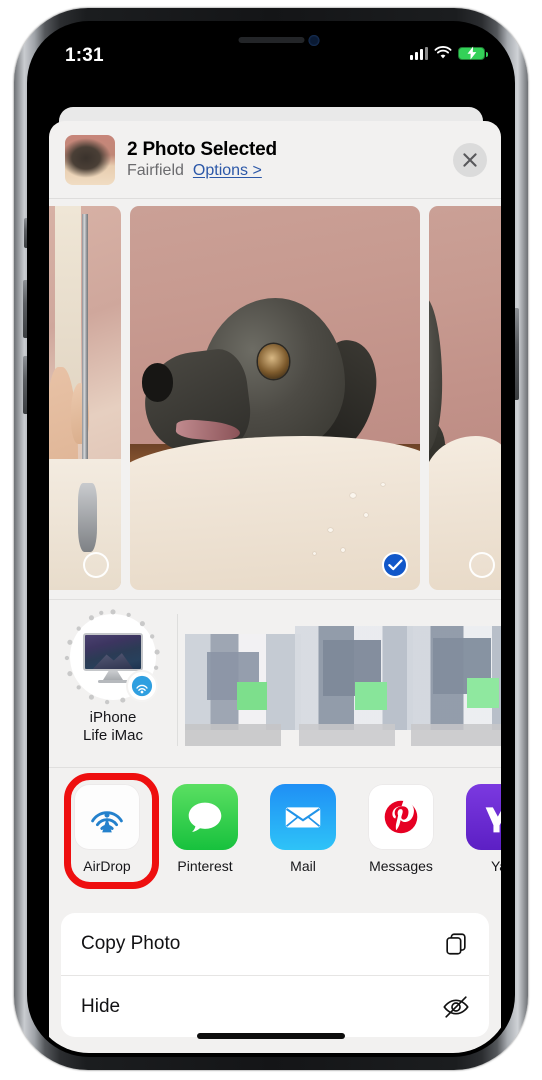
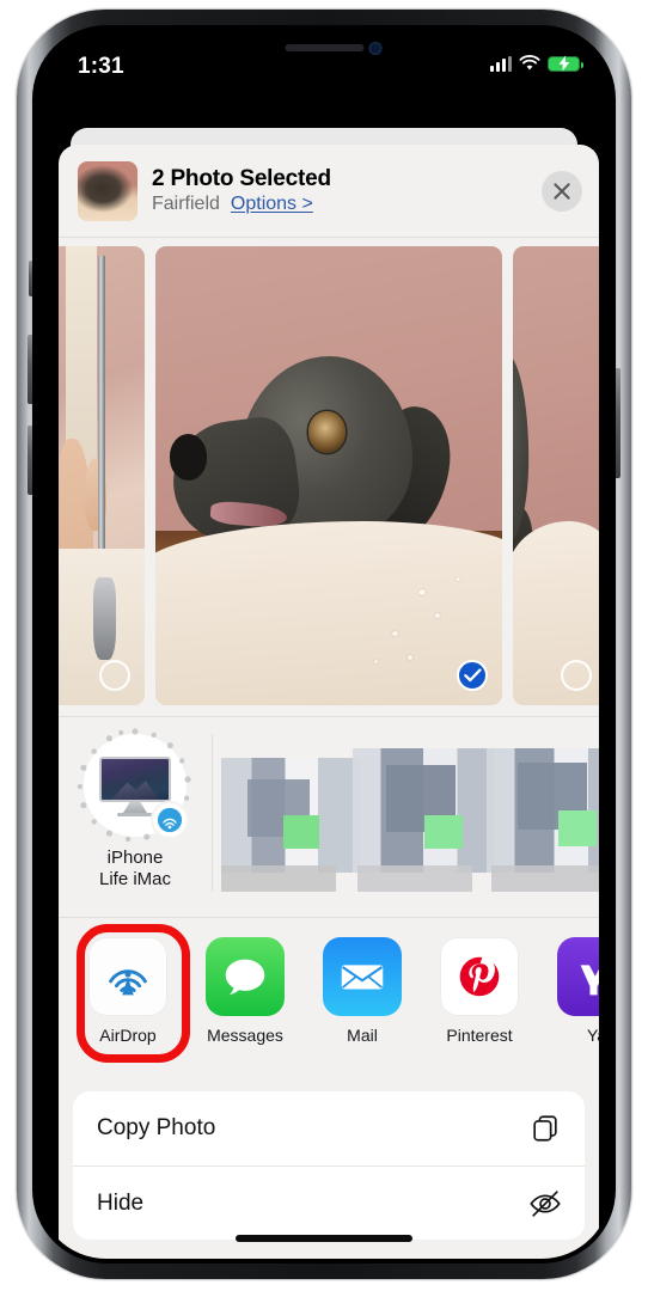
  1:31
  2 Photo Selected
  Fairfield
  Options >
  iPhone
  Life iMac
  AirDrop
- Pinterest
+ Messages
  Mail
- Messages
+ Pinterest
  Copy Photo
  Hide
